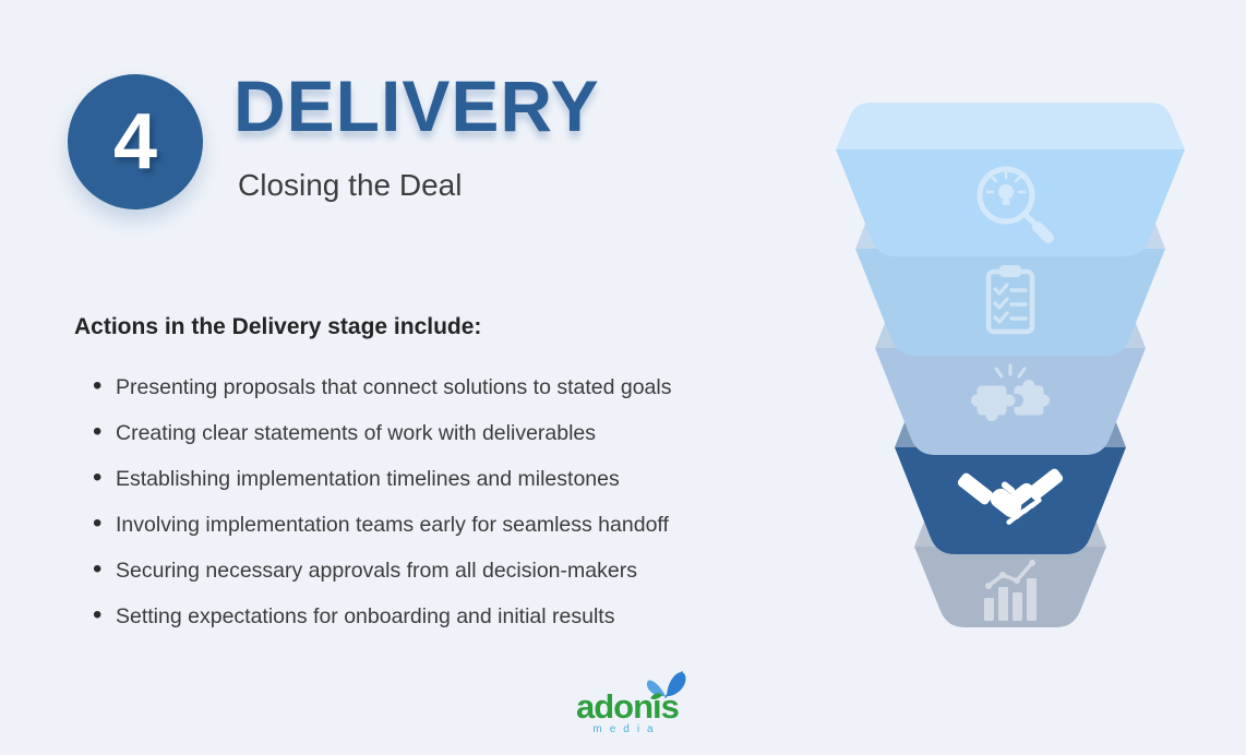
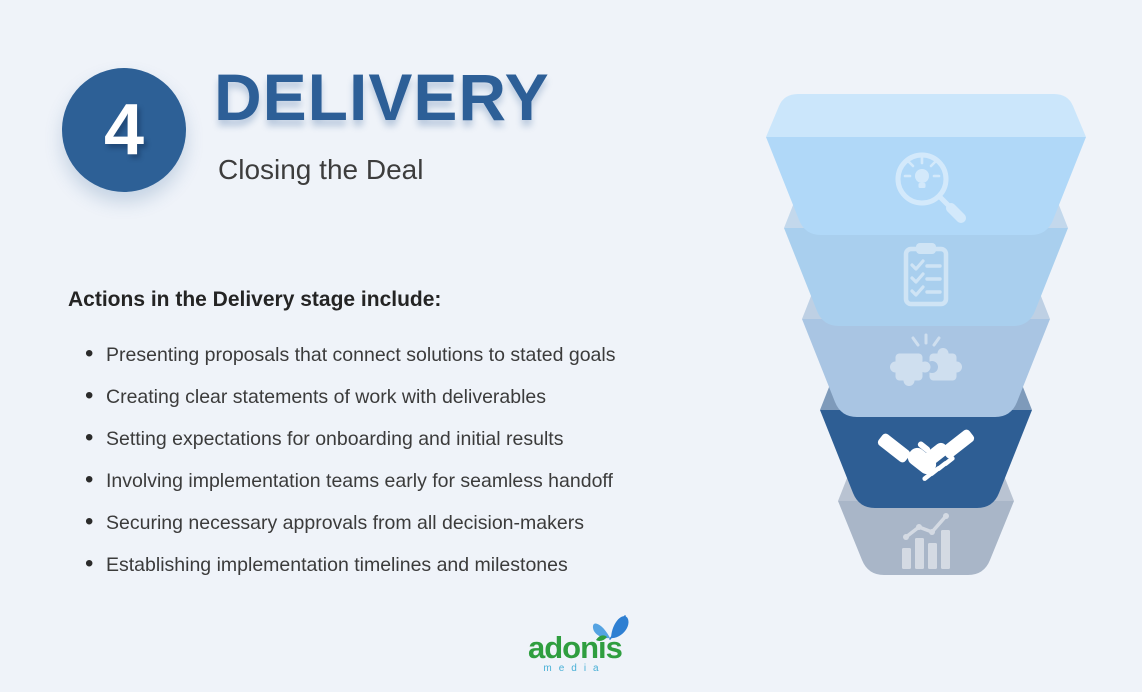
  4
  DELIVERY
  Closing the Deal
  Actions in the Delivery stage include:
  Presenting proposals that connect solutions to stated goals
  Creating clear statements of work with deliverables
- Establishing implementation timelines and milestones
+ Setting expectations for onboarding and initial results
  Involving implementation teams early for seamless handoff
  Securing necessary approvals from all decision-makers
- Setting expectations for onboarding and initial results
+ Establishing implementation timelines and milestones
  adonis
  media
